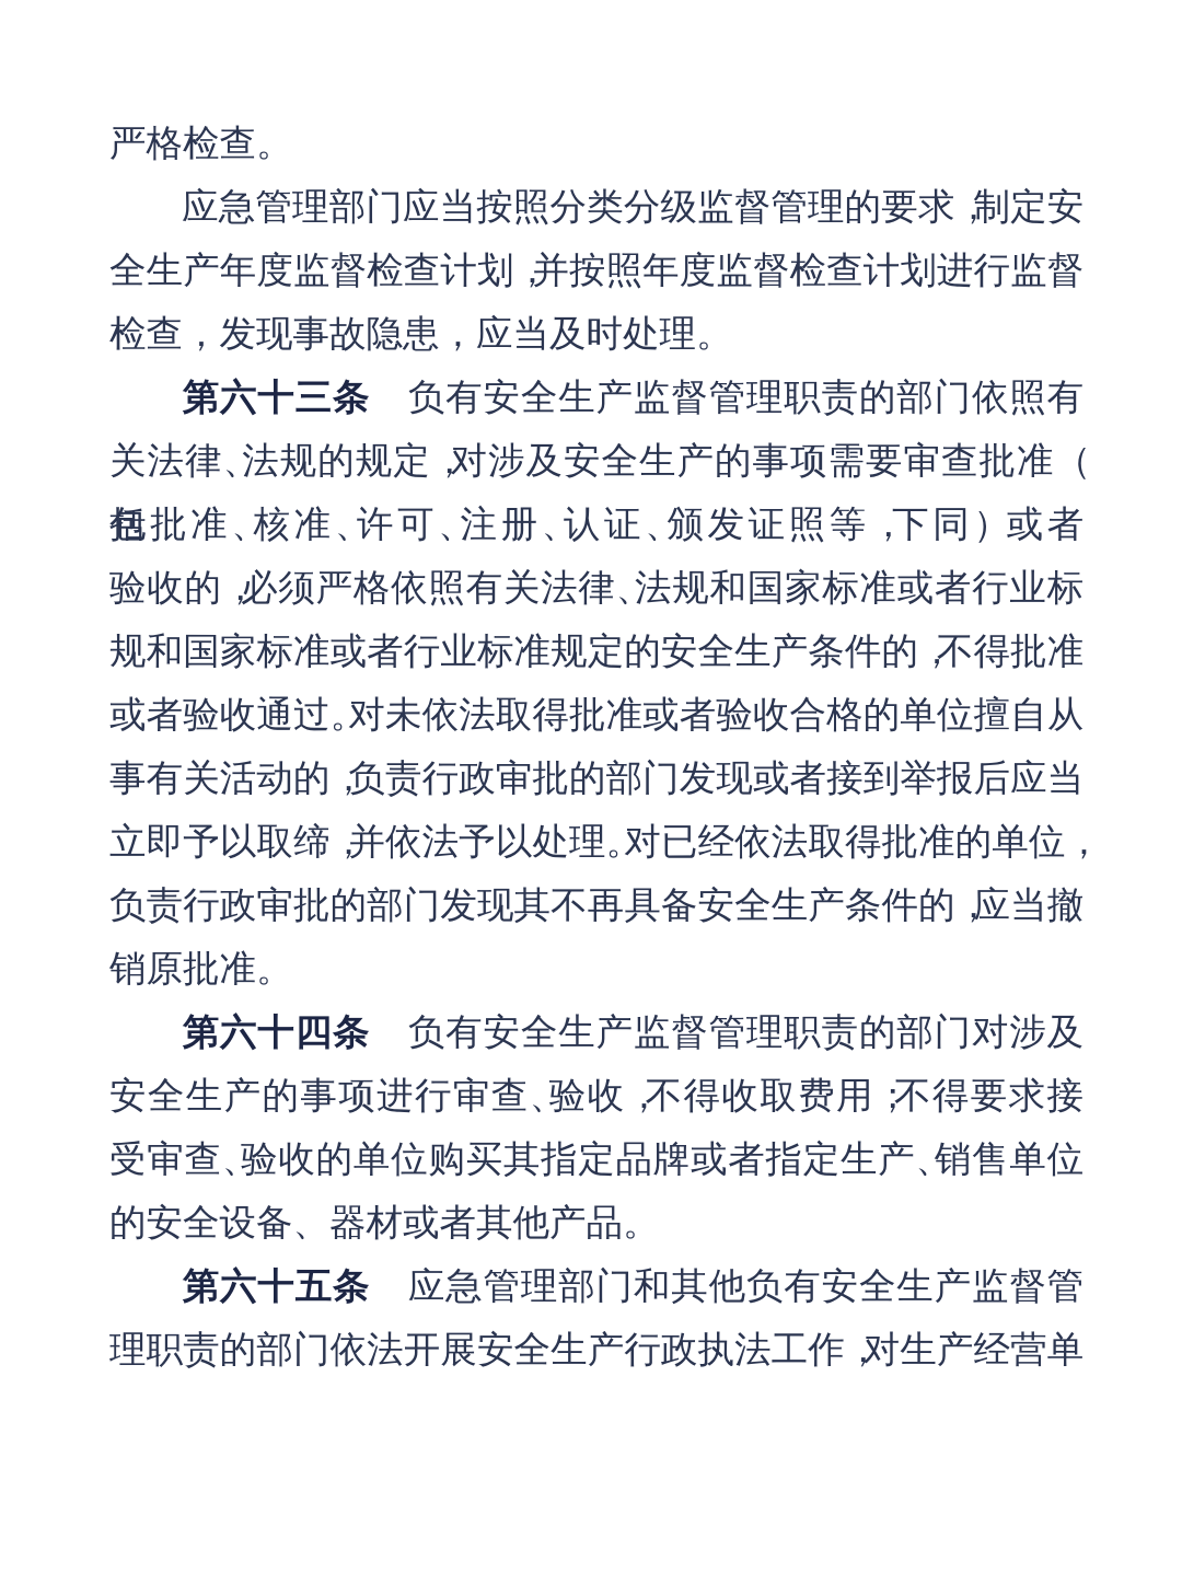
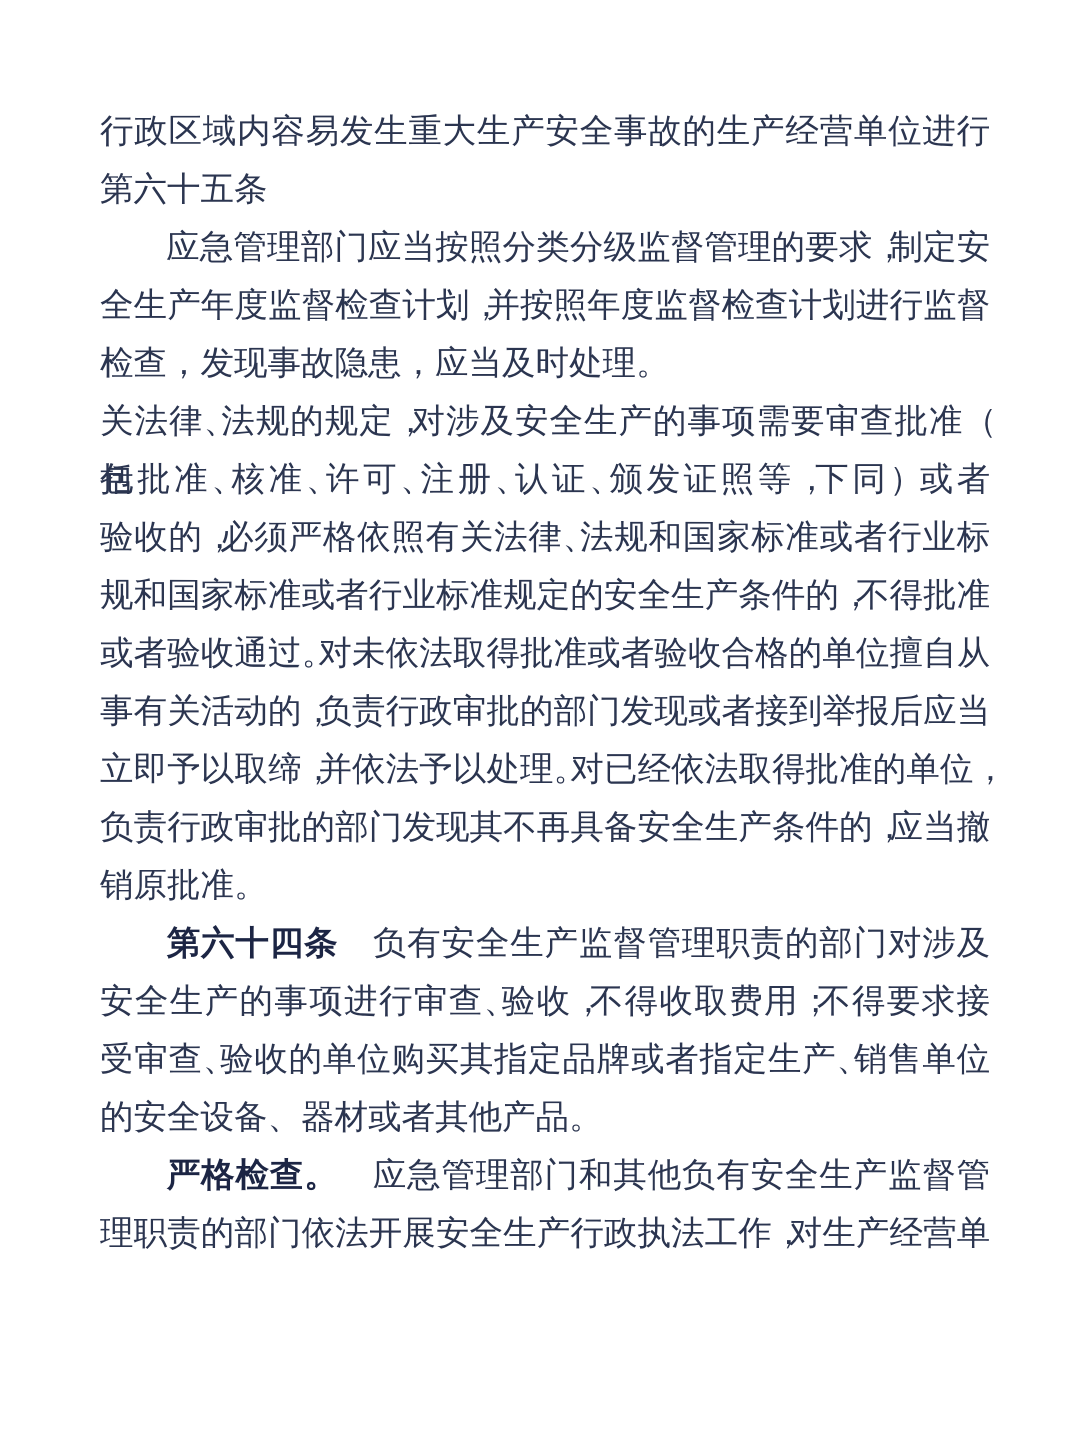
+ 行政区域内容易发生重大生产安全事故的生产经营单位进行
- 严格检查。
+ 第六十五条
  应急管理部门应当按照分类分级监督管理的要求 制定安
  全生产年度监督检查计划 并按照年度监督检查计划进行监督
  检查，发现事故隐患，应当及时处理。
- 第六十三条 负有安全生产监督管理职责的部门依照有
  关法律 法规的规定 对涉及安全生产的事项需要审查批准（包
  括批准、核准 许可、注册 认证、颁发证照等，下同）或者
  验收的 必须严格依照有关法律 法规和国家标准或者行业标
  规和国家标准或者行业标准规定的安全生产条件的，不得批准
  或者验收通过 对未依法取得批准或者验收合格的单位擅自从
  事有关活动的 负责行政审批的部门发现或者接到举报后应当
  立即予以取缔 并依法予以处理 对已经依法取得批准的单位，
  负责行政审批的部门发现其不再具备安全生产条件的 应当撤
  销原批准。
  第六十四条 负有安全生产监督管理职责的部门对涉及
  安全生产的事项进行审查 验收 不得收取费用；不得要求接
  受审查 验收的单位购买其指定品牌或者指定生产 销售单位
  的安全设备、器材或者其他产品。
- 第六十五条 应急管理部门和其他负有安全生产监督管
+ 严格检查。 应急管理部门和其他负有安全生产监督管
  理职责的部门依法开展安全生产行政执法工作，对生产经营单
